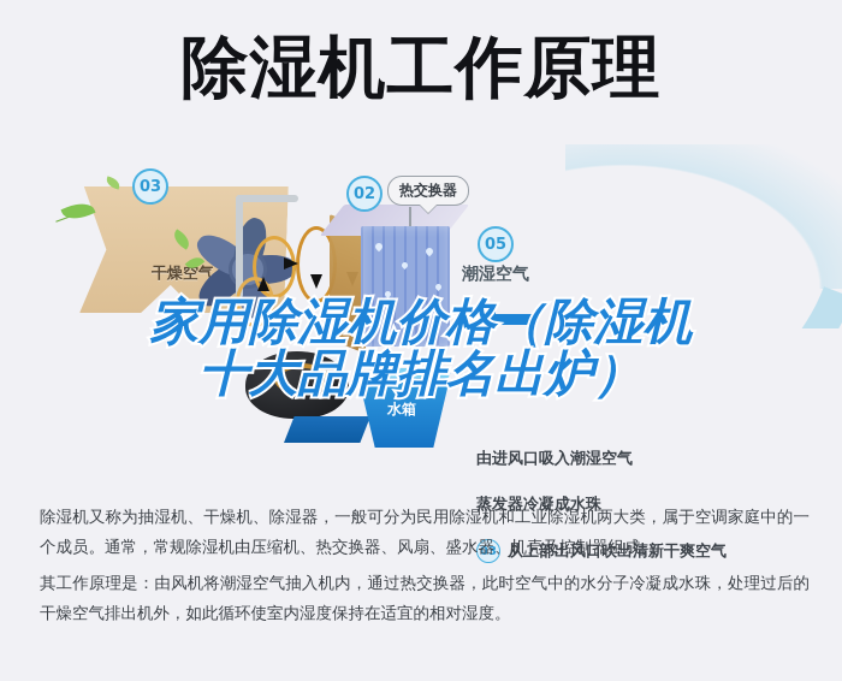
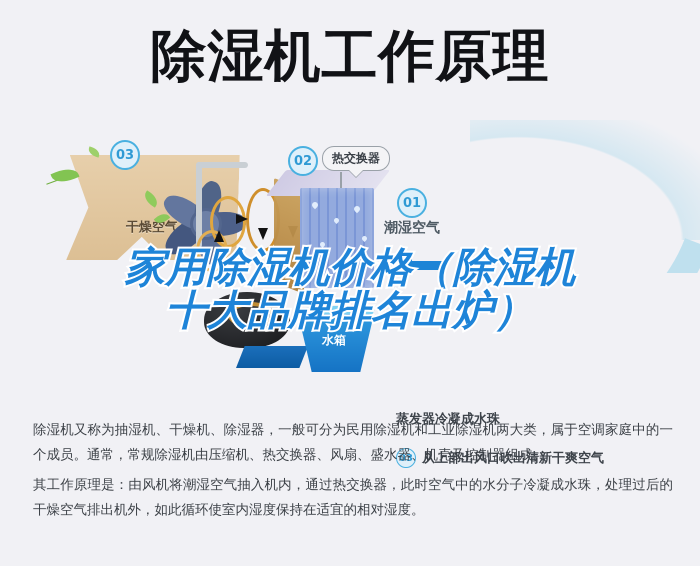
  除湿机工作原理
  干燥空气
  水箱
  03
  02
- 05
+ 01
  热交换器
  潮湿空气
- 由进风口吸入潮湿空气
  蒸发器冷凝成水珠
  03
  从上部出风口吹出清新干爽空气
  家用除湿机价格（除湿机
  十大品牌排名出炉）
  除湿机又称为抽湿机、干燥机、除湿器，一般可分为民用除湿机和工业除湿机两大类，属于空调家庭中的一个成员。通常，常规除湿机由压缩机、热交换器、风扇、盛水器、机壳及控制器组成。
  其工作原理是：由风机将潮湿空气抽入机内，通过热交换器，此时空气中的水分子冷凝成水珠，处理过后的干燥空气排出机外，如此循环使室内湿度保持在适宜的相对湿度。
